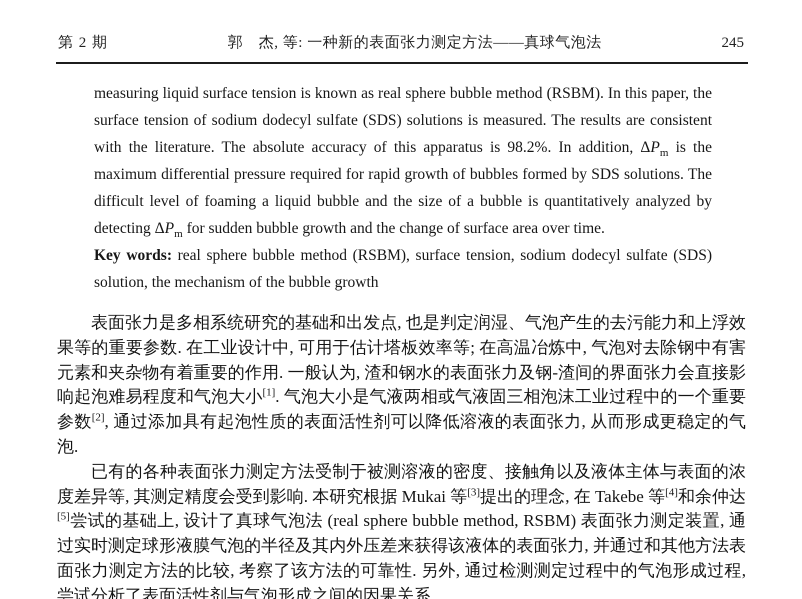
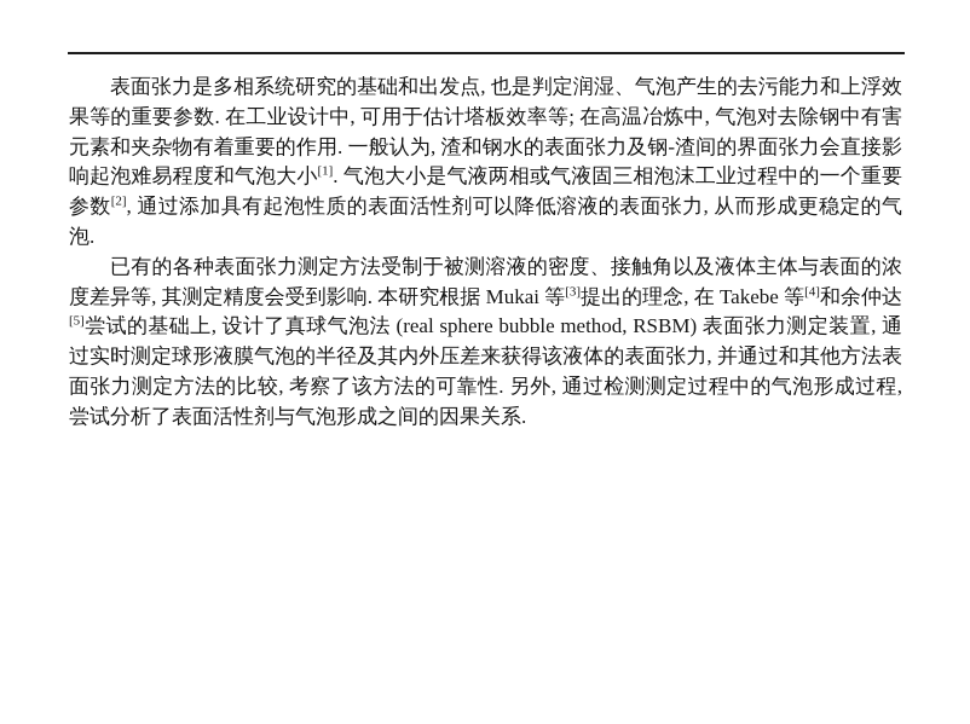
- 第 2 期
- 郭 杰, 等: 一种新的表面张力测定方法——真球气泡法
- 245
- measuring liquid surface tension is known as real sphere bubble method (RSBM). In this paper, the surface tension of sodium dodecyl sulfate (SDS) solutions is measured. The results are consistent with the literature. The absolute accuracy of this apparatus is 98.2%. In addition, ΔPm is the maximum differential pressure required for rapid growth of bubbles formed by SDS solutions. The difficult level of foaming a liquid bubble and the size of a bubble is quantitatively analyzed by detecting ΔPm for sudden bubble growth and the change of surface area over time.
- Key words: real sphere bubble method (RSBM), surface tension, sodium dodecyl sulfate (SDS) solution, the mechanism of the bubble growth
  表面张力是多相系统研究的基础和出发点, 也是判定润湿、气泡产生的去污能力和上浮效果等的重要参数. 在工业设计中, 可用于估计塔板效率等; 在高温冶炼中, 气泡对去除钢中有害元素和夹杂物有着重要的作用. 一般认为, 渣和钢水的表面张力及钢-渣间的界面张力会直接影响起泡难易程度和气泡大小[1]. 气泡大小是气液两相或气液固三相泡沫工业过程中的一个重要参数[2], 通过添加具有起泡性质的表面活性剂可以降低溶液的表面张力, 从而形成更稳定的气泡.
  已有的各种表面张力测定方法受制于被测溶液的密度、接触角以及液体主体与表面的浓度差异等, 其测定精度会受到影响. 本研究根据 Mukai 等[3]提出的理念, 在 Takebe 等[4]和余仲达[5]尝试的基础上, 设计了真球气泡法 (real sphere bubble method, RSBM) 表面张力测定装置, 通过实时测定球形液膜气泡的半径及其内外压差来获得该液体的表面张力, 并通过和其他方法表面张力测定方法的比较, 考察了该方法的可靠性. 另外, 通过检测测定过程中的气泡形成过程, 尝试分析了表面活性剂与气泡形成之间的因果关系.
